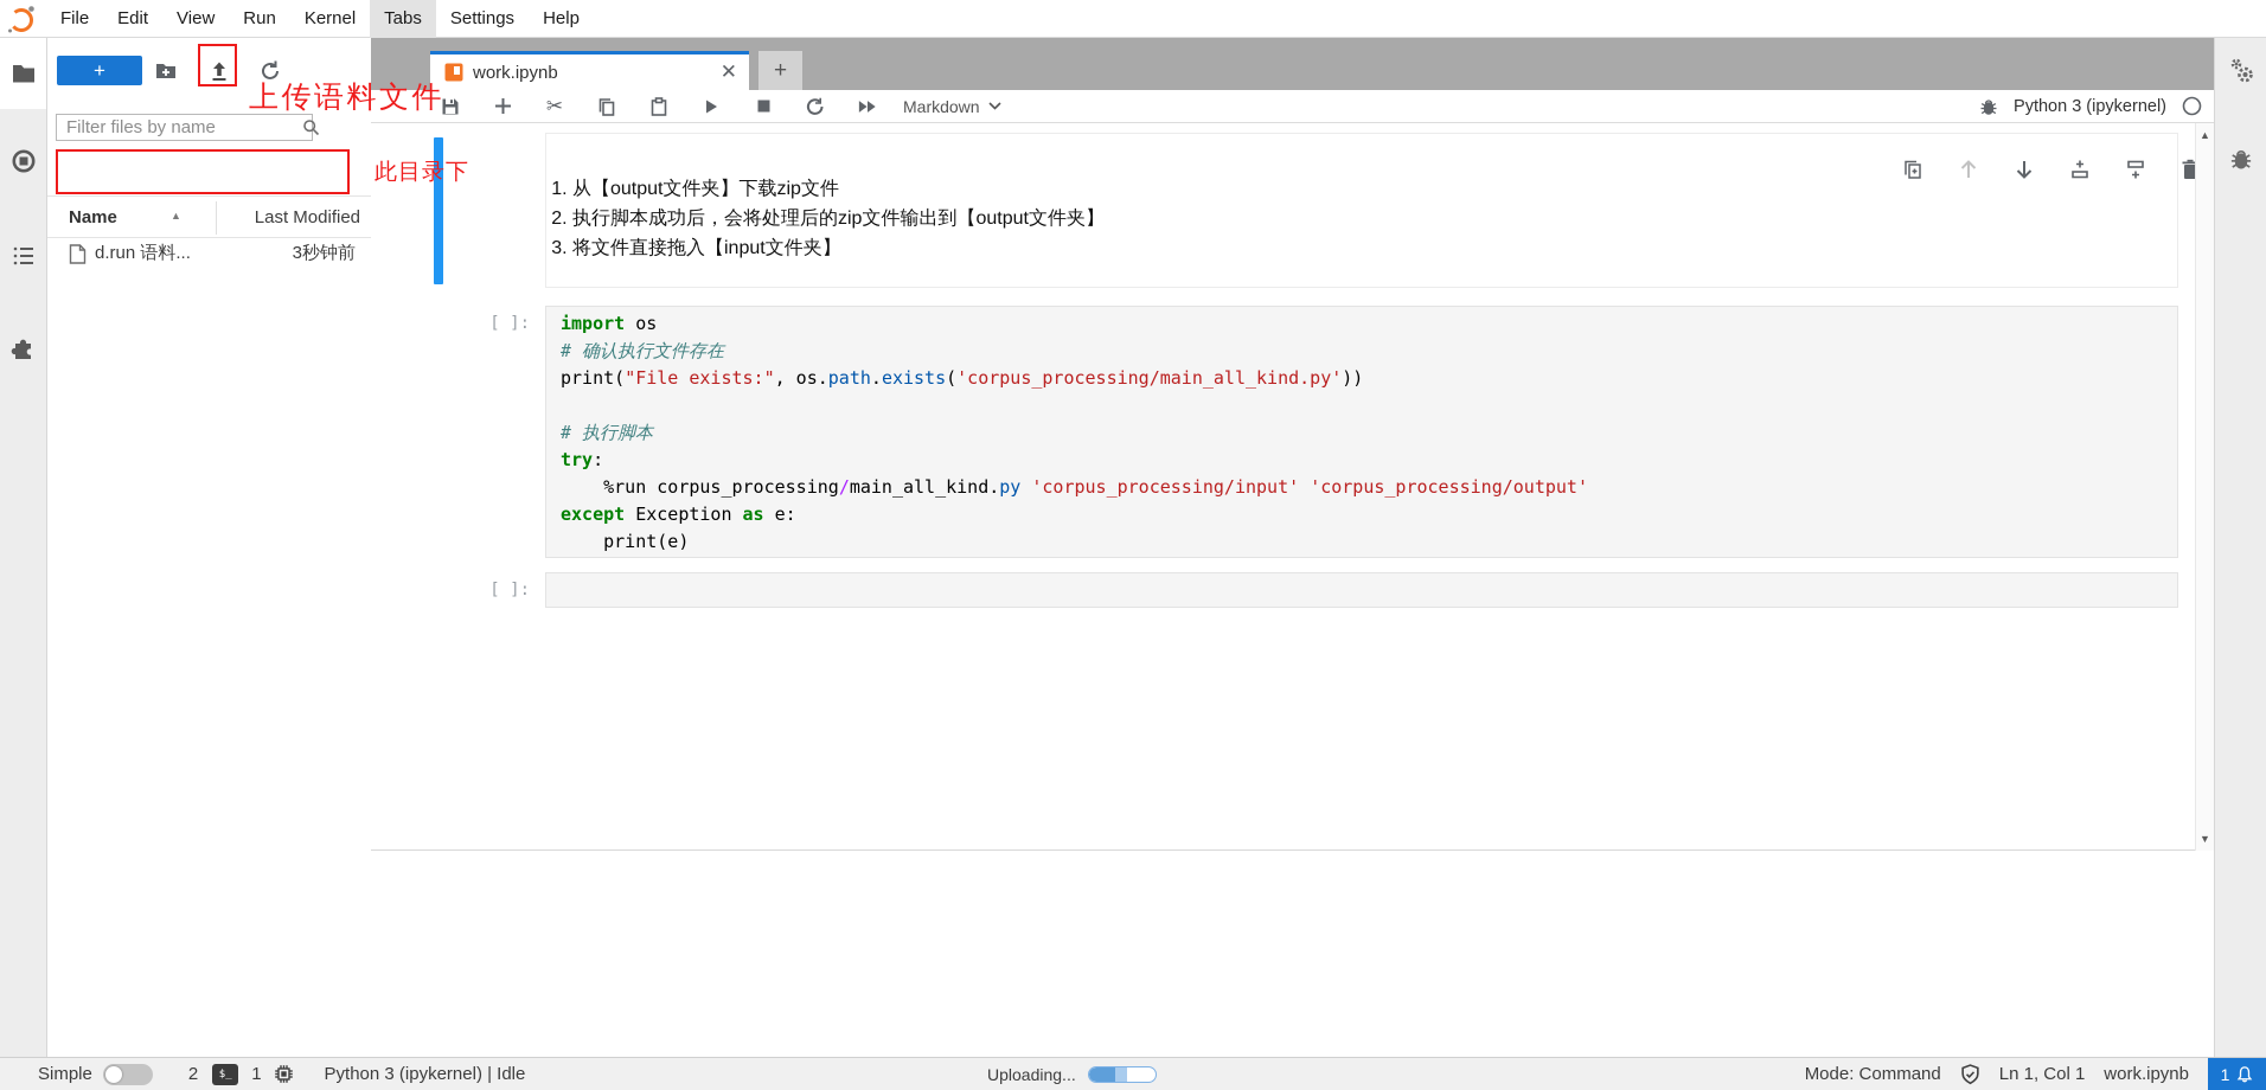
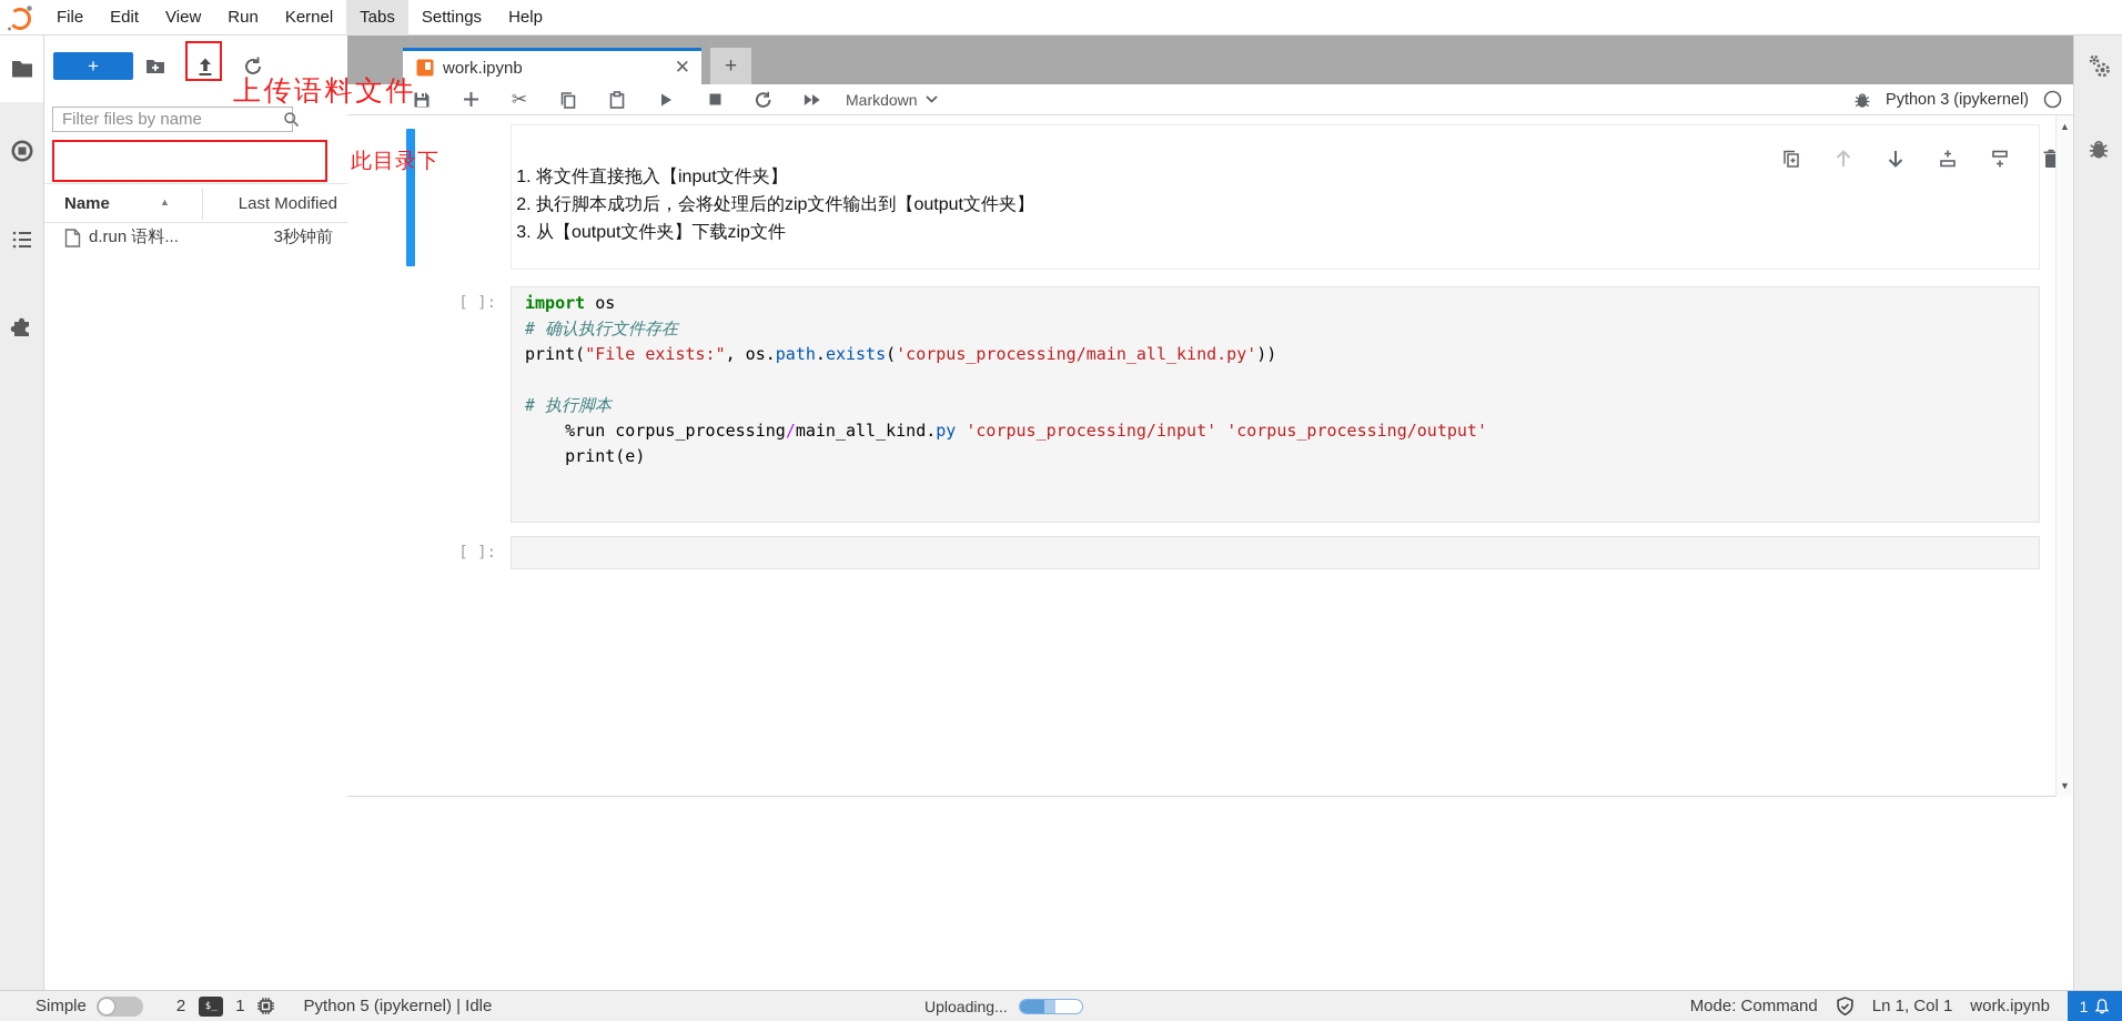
  File
  Edit
  View
  Run
  Kernel
  Tabs
  Settings
  Help
  +
  Filter files by name
  Name
  ▲
  Last Modified
  d.run 语料...
  3秒钟前
  上传语料文件
  此目录下
  work.ipynb
  ✕
  +
  ✂
  Markdown
  Python 3 (ipykernel)
- 从【output文件夹】下载zip文件
+ 将文件直接拖入【input文件夹】
  执行脚本成功后，会将处理后的zip文件输出到【output文件夹】
- 将文件直接拖入【input文件夹】
+ 从【output文件夹】下载zip文件
  [ ]:
  import os
  # 确认执行文件存在
  print("File exists:", os.path.exists('corpus_processing/main_all_kind.py'))
  # 执行脚本
- try:
  %run corpus_processing/main_all_kind.py 'corpus_processing/input' 'corpus_processing/output'
- except Exception as e:
  print(e)
  [ ]:
  ▲
  ▼
  Simple
  2
  $_
  1
- Python 3 (ipykernel) | Idle
+ Python 5 (ipykernel) | Idle
  Uploading...
  Mode: Command
  Ln 1, Col 1
  work.ipynb
  1
